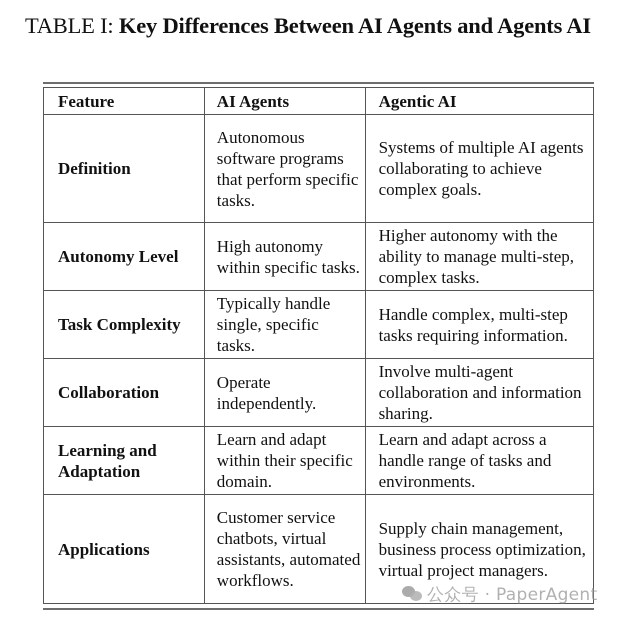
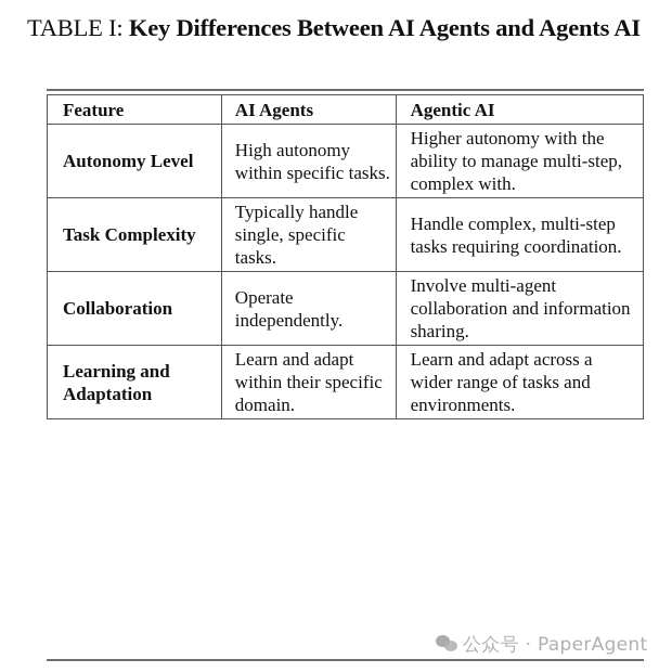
  TABLE I: Key Differences Between AI Agents and Agents AI
  Feature	AI Agents	Agentic AI
- Definition	Autonomous software programs that perform specific tasks.	Systems of multiple AI agents collaborating to achieve complex goals.
- Autonomy Level	High autonomy within specific tasks.	Higher autonomy with the ability to manage multi-step, complex tasks.
+ Autonomy Level	High autonomy within specific tasks.	Higher autonomy with the ability to manage multi-step, complex with.
- Task Complexity	Typically handle single, specific tasks.	Handle complex, multi-step tasks requiring information.
+ Task Complexity	Typically handle single, specific tasks.	Handle complex, multi-step tasks requiring coordination.
  Collaboration	Operate independently.	Involve multi-agent collaboration and information sharing.
- Learning and Adaptation	Learn and adapt within their specific domain.	Learn and adapt across a handle range of tasks and environments.
+ Learning and Adaptation	Learn and adapt within their specific domain.	Learn and adapt across a wider range of tasks and environments.
- Applications	Customer service chatbots, virtual assistants, automated workflows.	Supply chain management, business process optimization, virtual project managers.
  公众号 · PaperAgent
